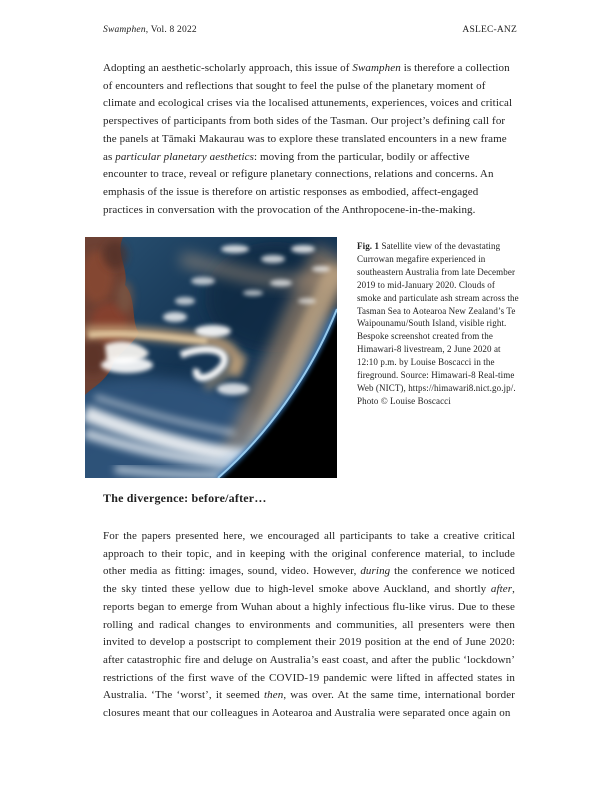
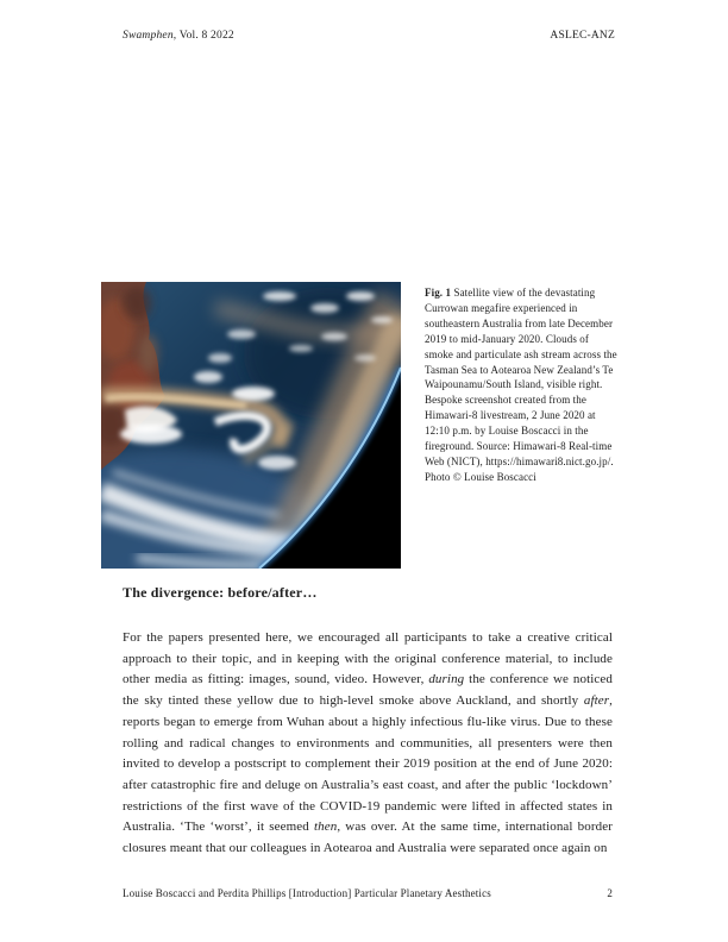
  Swamphen, Vol. 8 2022
  ASLEC-ANZ
- Adopting an aesthetic-scholarly approach, this issue of Swamphen is therefore a collection of encounters and reflections that sought to feel the pulse of the planetary moment of climate and ecological crises via the localised attunements, experiences, voices and critical perspectives of participants from both sides of the Tasman. Our project’s defining call for the panels at Tāmaki Makaurau was to explore these translated encounters in a new frame as particular planetary aesthetics: moving from the particular, bodily or affective encounter to trace, reveal or refigure planetary connections, relations and concerns. An emphasis of the issue is therefore on artistic responses as embodied, affect-engaged practices in conversation with the provocation of the Anthropocene-in-the-making.
  Fig. 1 Satellite view of the devastating Currowan megafire experienced in southeastern Australia from late December 2019 to mid-January 2020. Clouds of smoke and particulate ash stream across the Tasman Sea to Aotearoa New Zealand’s Te Waipounamu/South Island, visible right. Bespoke screenshot created from the Himawari-8 livestream, 2 June 2020 at 12:10 p.m. by Louise Boscacci in the fireground. Source: Himawari-8 Real-time Web (NICT), https://himawari8.nict.go.jp/. Photo © Louise Boscacci
  The divergence: before/after…
  For the papers presented here, we encouraged all participants to take a creative critical approach to their topic, and in keeping with the original conference material, to include other media as fitting: images, sound, video. However, during the conference we noticed the sky tinted these yellow due to high-level smoke above Auckland, and shortly after, reports began to emerge from Wuhan about a highly infectious flu-like virus. Due to these rolling and radical changes to environments and communities, all presenters were then invited to develop a postscript to complement their 2019 position at the end of June 2020: after catastrophic fire and deluge on Australia’s east coast, and after the public ‘lockdown’ restrictions of the first wave of the COVID-19 pandemic were lifted in affected states in Australia. ‘The ‘worst’, it seemed then, was over. At the same time, international border closures meant that our colleagues in Aotearoa and Australia were separated once again on
+ Louise Boscacci and Perdita Phillips [Introduction] Particular Planetary Aesthetics
+ 2
